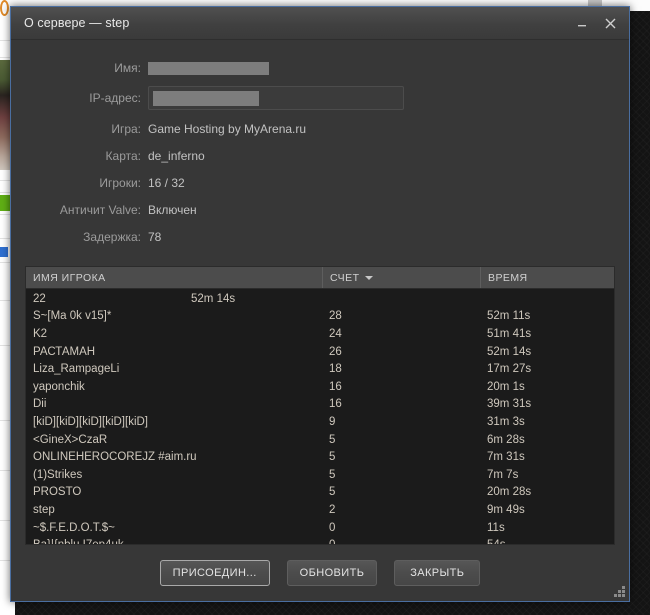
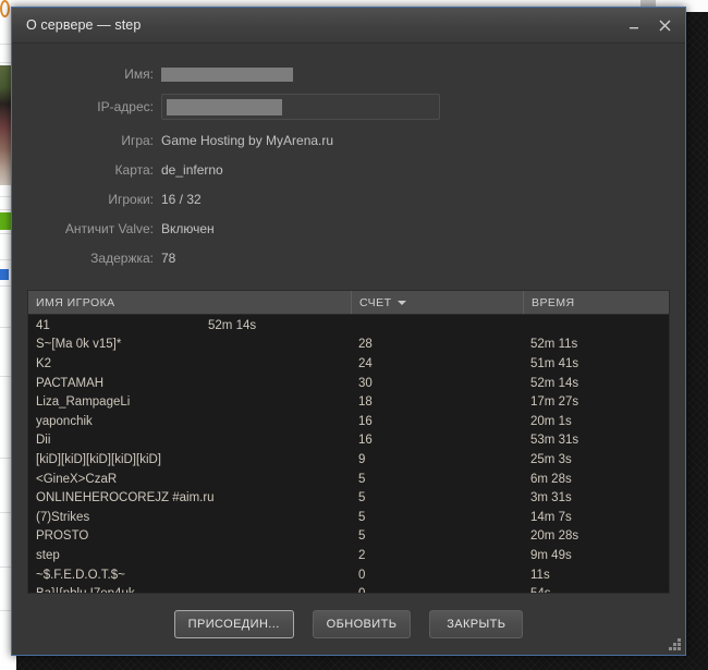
  О сервере — step
  Имя:
  IP-адрес:
  Игра:
  Game Hosting by MyArena.ru
  Карта:
  de_inferno
  Игроки:
  16 / 32
  Античит Valve:
  Включен
  Задержка:
  78
  ИМЯ ИГРОКА
  СЧЕТ
  ВРЕМЯ
- 22
+ 41
  52m 14s
  S~[Ma 0k v15]*
  28
  52m 11s
  K2
  24
  51m 41s
  РАСТАМАН
- 26
+ 30
  52m 14s
  Liza_RampageLi
  18
  17m 27s
  yaponchik
  16
  20m 1s
  Dii
  16
- 39m 31s
+ 53m 31s
  [kiD][kiD][kiD][kiD][kiD]
  9
- 31m 3s
+ 25m 3s
  <GineX>CzaR
  5
  6m 28s
  ONLINEHEROCOREJZ #aim.ru
  5
- 7m 31s
+ 3m 31s
- (1)Strikes
+ (7)Strikes
  5
- 7m 7s
+ 14m 7s
  PROSTO
  5
  20m 28s
  step
  2
  9m 49s
  ~$.F.E.D.O.T.$~
  0
  11s
  ПРИСОЕДИН...
  ОБНОВИТЬ
  ЗАКРЫТЬ
